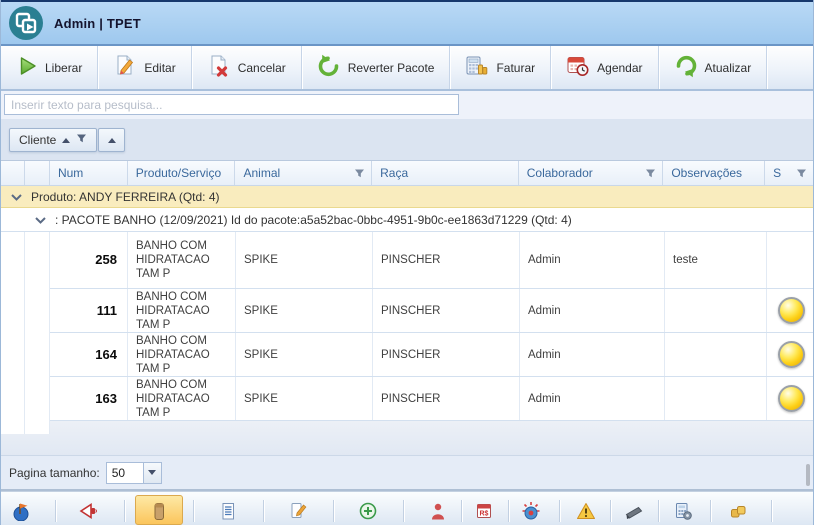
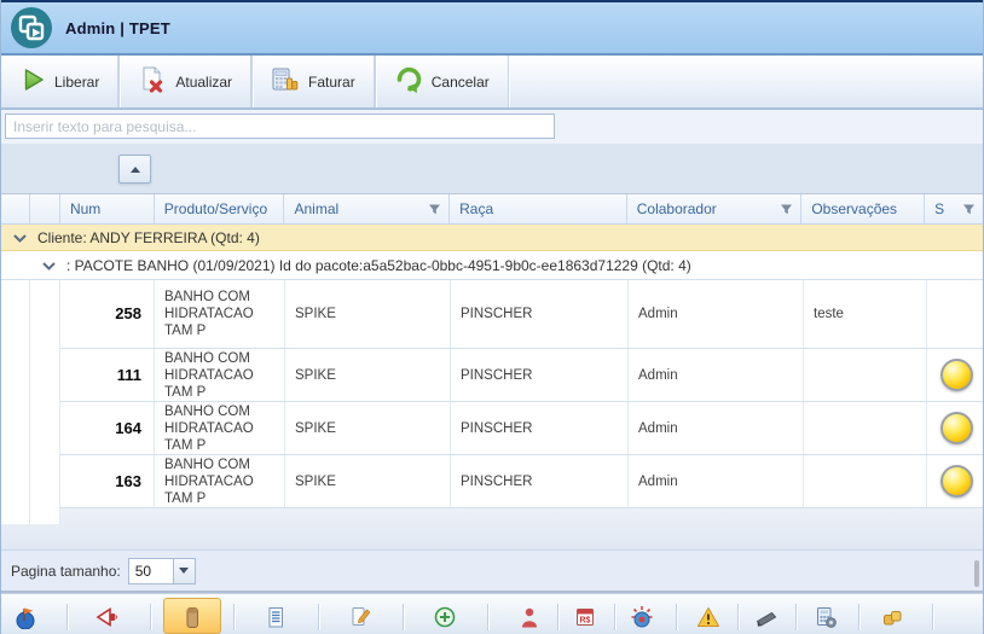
  Admin | TPET
  Liberar
- Editar
- Cancelar
+ Atualizar
- Reverter Pacote
  Faturar
- Agendar
- Atualizar
+ Cancelar
  Inserir texto para pesquisa...
- Cliente
  Num
  Produto/Serviço
  Animal
  Raça
  Colaborador
  Observações
  S
- Produto: ANDY FERREIRA (Qtd: 4)
+ Cliente: ANDY FERREIRA (Qtd: 4)
- : PACOTE BANHO (12/09/2021) Id do pacote:a5a52bac-0bbc-4951-9b0c-ee1863d71229 (Qtd: 4)
+ : PACOTE BANHO (01/09/2021) Id do pacote:a5a52bac-0bbc-4951-9b0c-ee1863d71229 (Qtd: 4)
  258
  BANHO COM HIDRATACAO TAM P
  SPIKE
  PINSCHER
  Admin
  teste
  111
  BANHO COM HIDRATACAO TAM P
  SPIKE
  PINSCHER
  Admin
  164
  BANHO COM HIDRATACAO TAM P
  SPIKE
  PINSCHER
  Admin
  163
  BANHO COM HIDRATACAO TAM P
  SPIKE
  PINSCHER
  Admin
  Pagina tamanho:
  50
